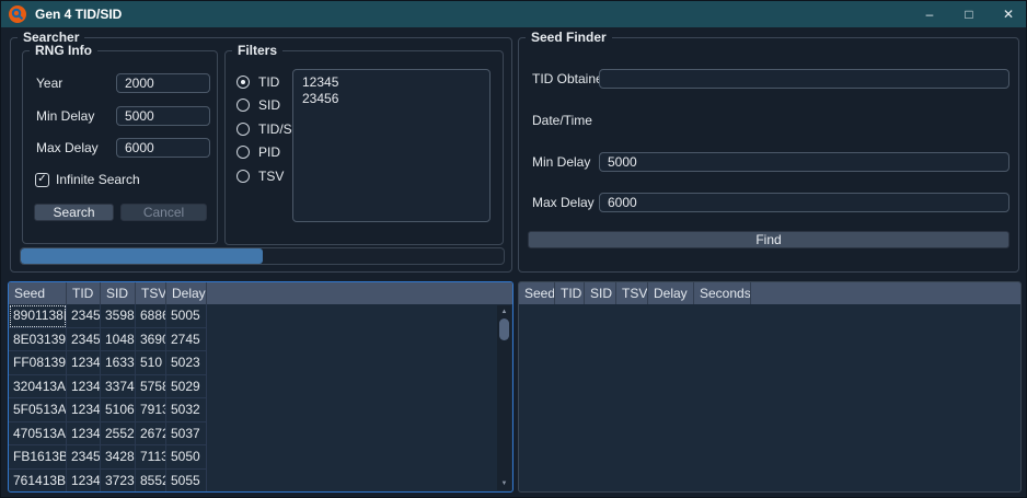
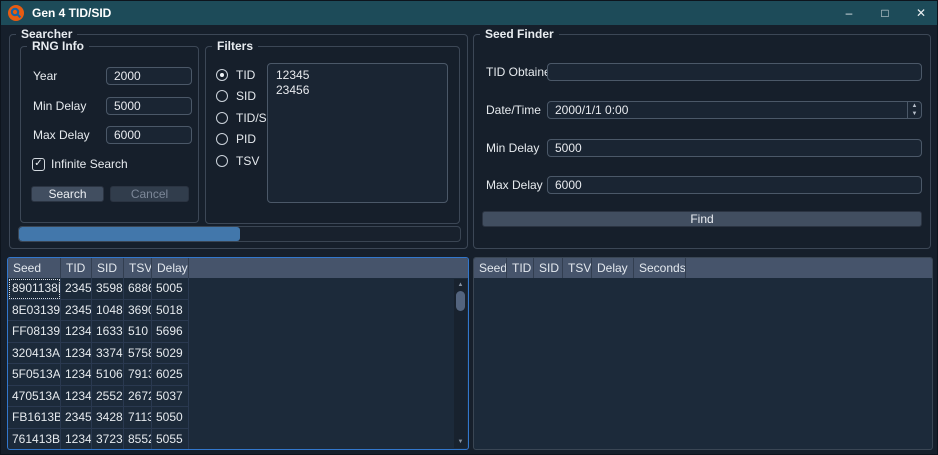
  Gen 4 TID/SID
  –
  □
  ✕
  Searcher
  RNG Info
  Year
  2000
  Min Delay
  5000
  Max Delay
  6000
  ✓
  Infinite Search
  Search
  Cancel
  Filters
  TID
  SID
  TID/S
  PID
  TSV
  12345
  23456
  Seed Finder
  TID Obtain
  Date/Time
+ 2000/1/1 0:00
  Min Delay
  5000
  Max Delay
  6000
  Find
  Seed
  TID
  SID
  TSV
  Delay
  8901138
  2345
  3598
  6886
  5005
  8E03139
  2345
  1048
  3690
- 2745
+ 5018
  FF08139
  1234
  1633
  510
- 5023
+ 5696
  320413A
  1234
  3374
  5758
  5029
  5F0513A
  1234
  5106
  7913
- 5032
+ 6025
  470513A
  1234
  2552
  2672
  5037
  FB1613B
  2345
  3428
  7113
  5050
  761413B
  1234
  3723
  8552
  5055
  Seed
  TID
  SID
  TSV
  Delay
  Seconds
